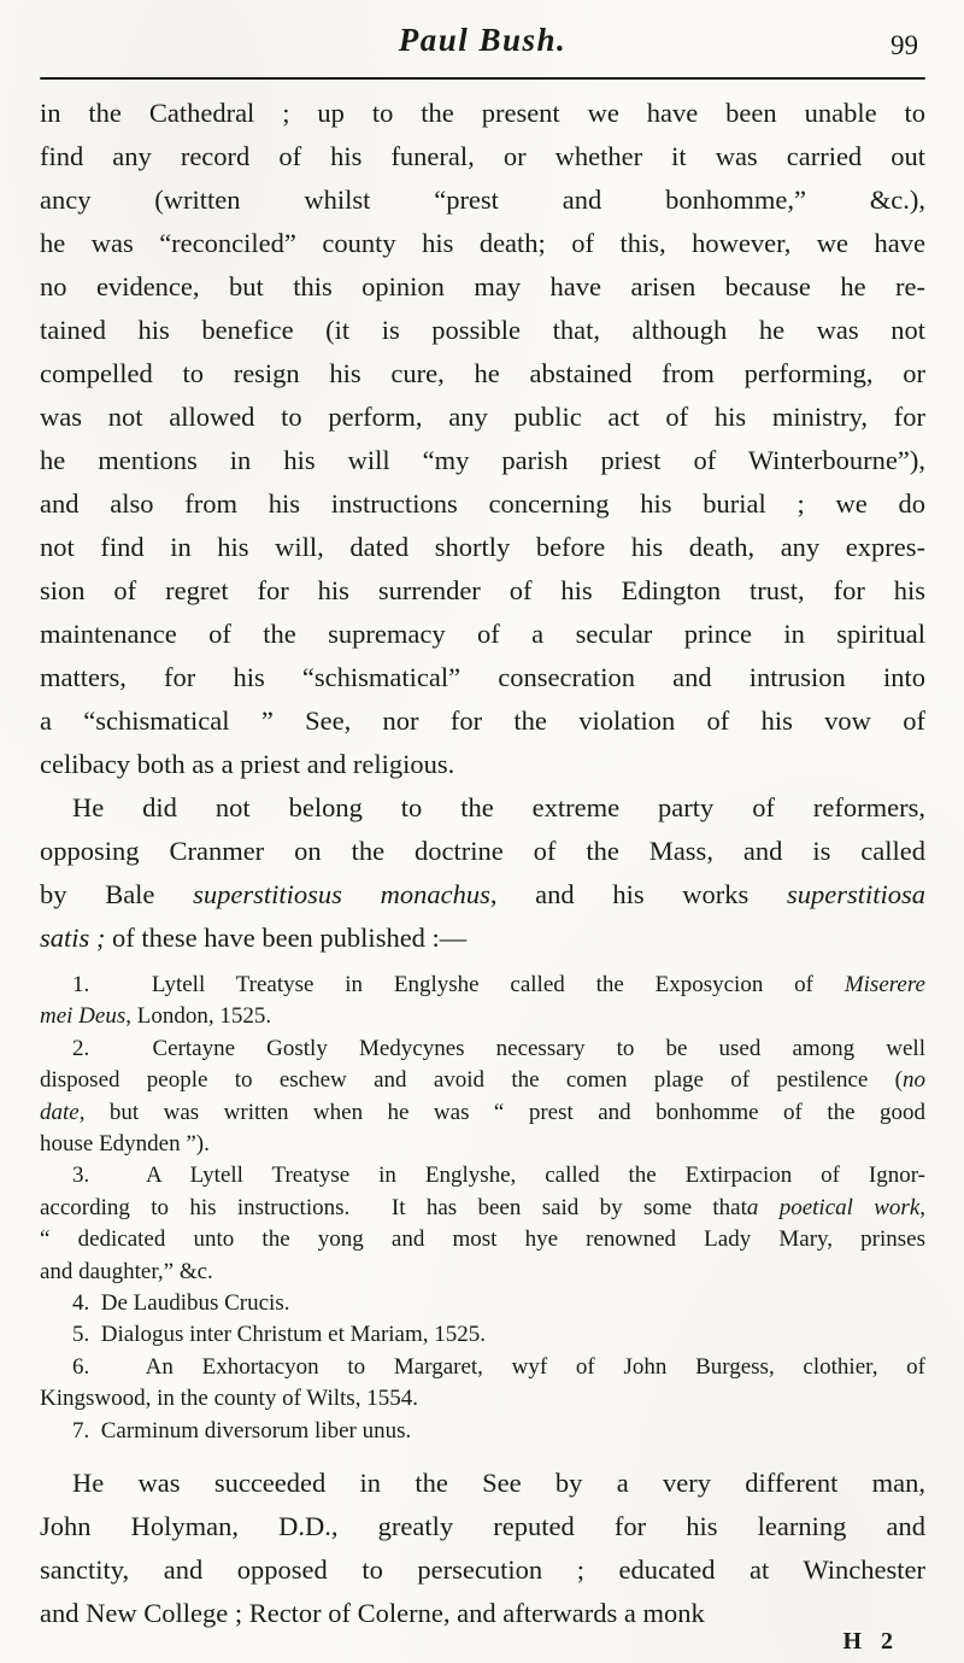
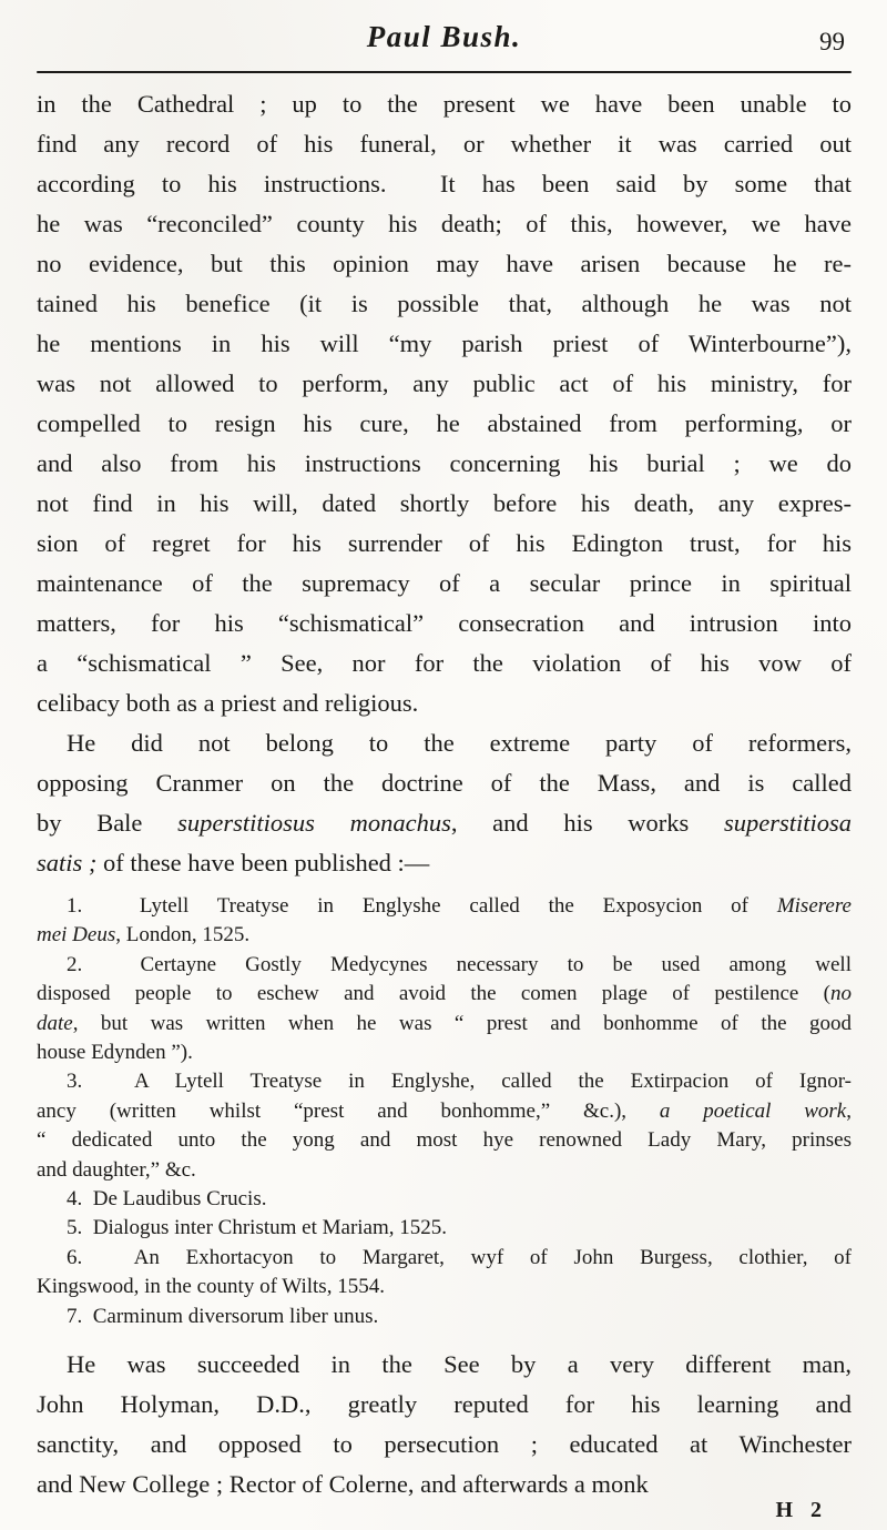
  Paul Bush.
  99
  in the Cathedral ; up to the present we have been unable to
  find any record of his funeral, or whether it was carried out
- ancy (written whilst “prest and bonhomme,” &c.),
+ according to his instructions. It has been said by some that
  he was “reconciled” county his death; of this, however, we have
  no evidence, but this opinion may have arisen because he re-
  tained his benefice (it is possible that, although he was not
- compelled to resign his cure, he abstained from performing, or
+ he mentions in his will “my parish priest of Winterbourne”),
  was not allowed to perform, any public act of his ministry, for
- he mentions in his will “my parish priest of Winterbourne”),
+ compelled to resign his cure, he abstained from performing, or
  and also from his instructions concerning his burial ; we do
  not find in his will, dated shortly before his death, any expres-
  sion of regret for his surrender of his Edington trust, for his
  maintenance of the supremacy of a secular prince in spiritual
  matters, for his “schismatical” consecration and intrusion into
  a “schismatical ” See, nor for the violation of his vow of
  celibacy both as a priest and religious.
  He did not belong to the extreme party of reformers,
  opposing Cranmer on the doctrine of the Mass, and is called
  by Bale superstitiosus monachus, and his works superstitiosa
  satis ; of these have been published :—
  1. Lytell Treatyse in Englyshe called the Exposycion of Miserere
  mei Deus, London, 1525.
  2. Certayne Gostly Medycynes necessary to be used among well
  disposed people to eschew and avoid the comen plage of pestilence (no
  date, but was written when he was “ prest and bonhomme of the good
  house Edynden ”).
  3. A Lytell Treatyse in Englyshe, called the Extirpacion of Ignor-
- according to his instructions. It has been said by some thata poetical work,
+ ancy (written whilst “prest and bonhomme,” &c.), a poetical work,
  “ dedicated unto the yong and most hye renowned Lady Mary, prinses
  and daughter,” &c.
  4. De Laudibus Crucis.
  5. Dialogus inter Christum et Mariam, 1525.
  6. An Exhortacyon to Margaret, wyf of John Burgess, clothier, of
  Kingswood, in the county of Wilts, 1554.
  7. Carminum diversorum liber unus.
  He was succeeded in the See by a very different man,
  John Holyman, D.D., greatly reputed for his learning and
  sanctity, and opposed to persecution ; educated at Winchester
  and New College ; Rector of Colerne, and afterwards a monk
  H 2
